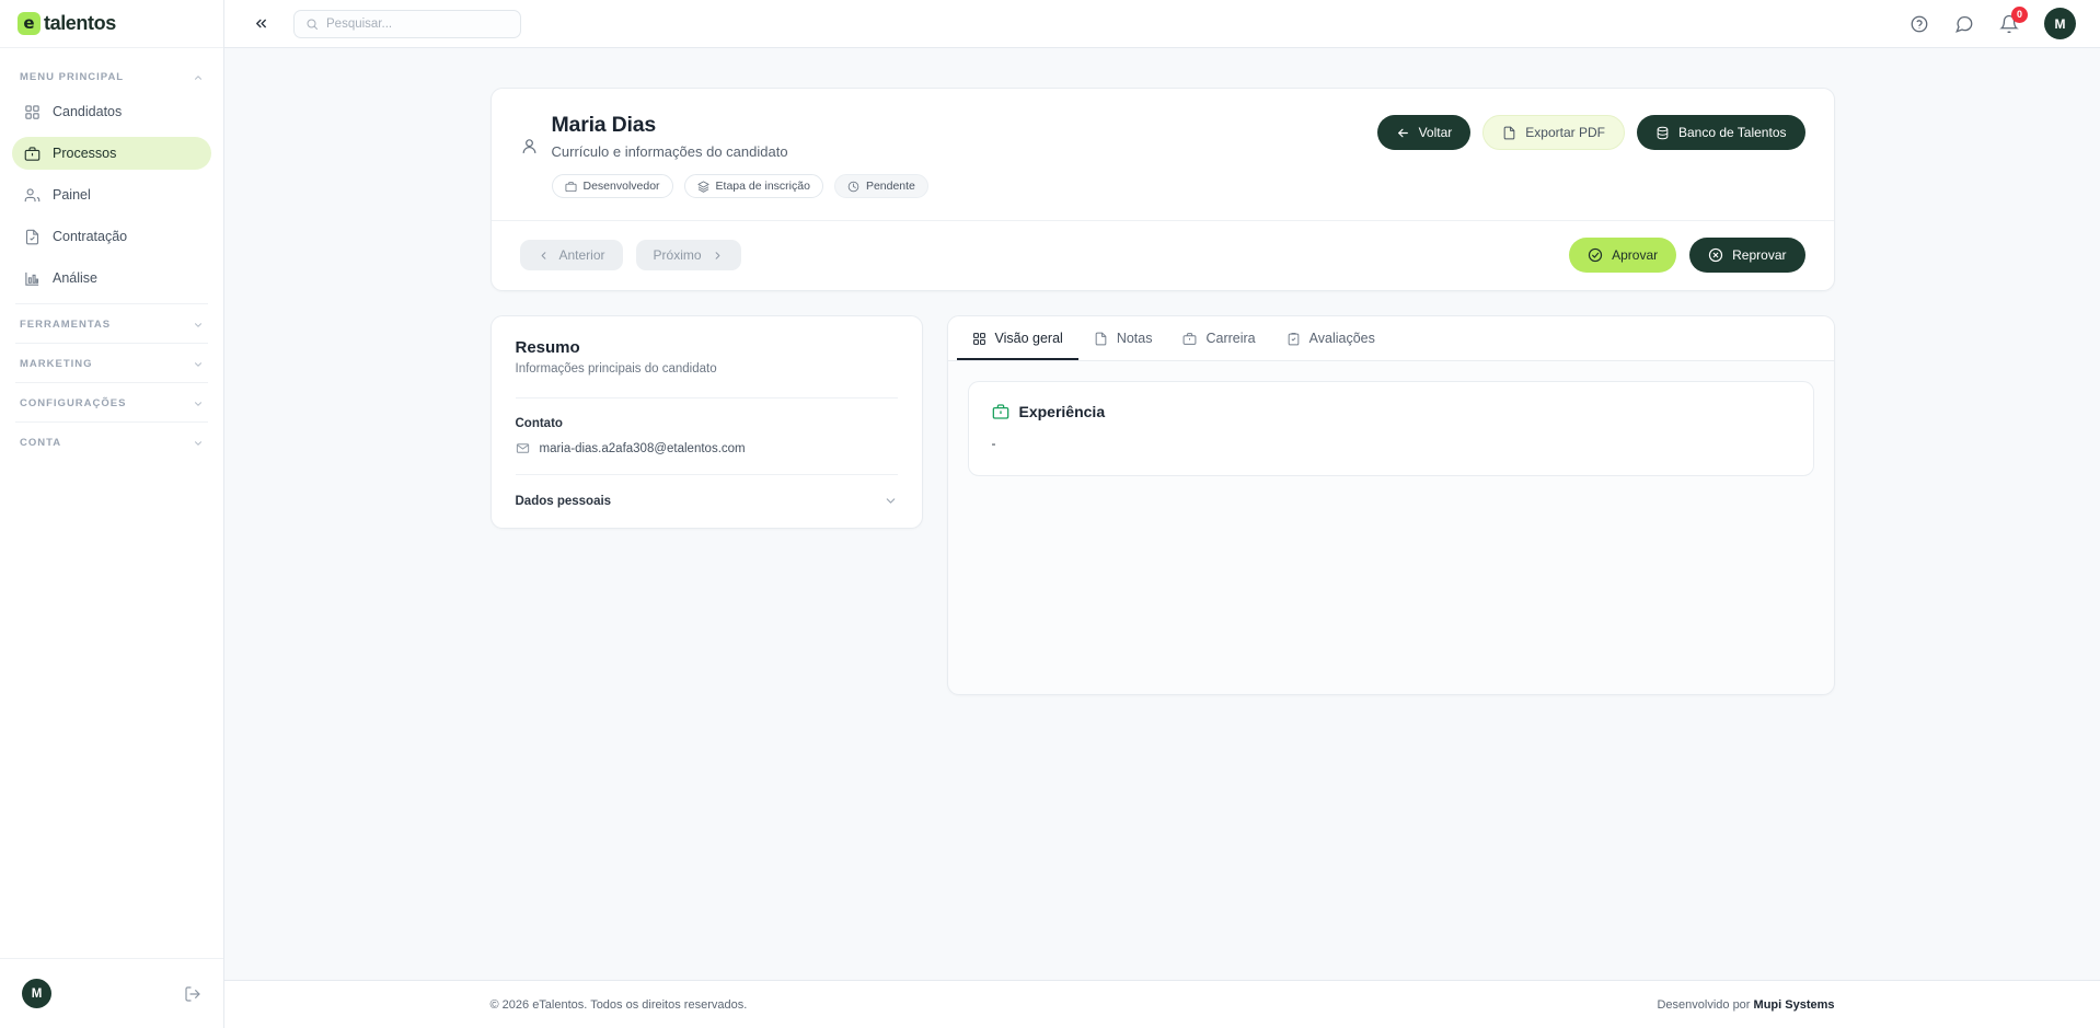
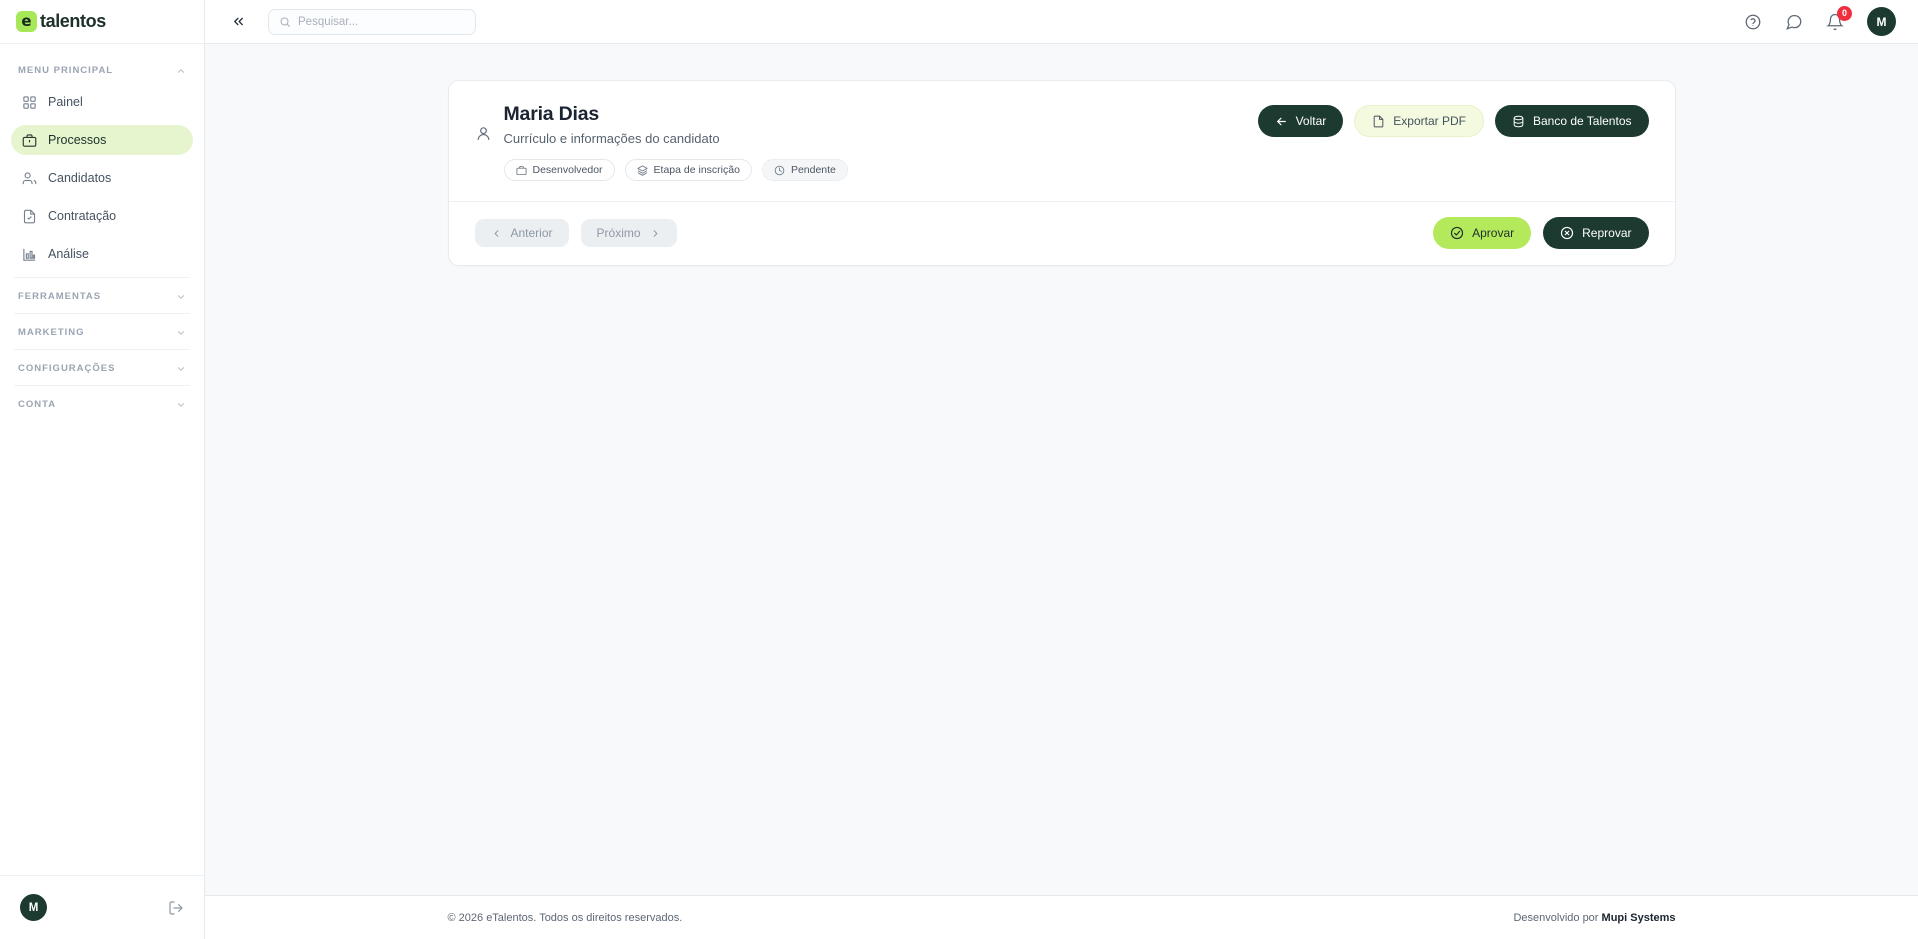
  e
  talentos
  MENU PRINCIPAL
- Candidatos
+ Painel
  Processos
- Painel
+ Candidatos
  Contratação
  Análise
  FERRAMENTAS
  MARKETING
  CONFIGURAÇÕES
  CONTA
  M
  Pesquisar...
  0
  M
  Maria Dias
  Currículo e informações do candidato
  Desenvolvedor
  Etapa de inscrição
  Pendente
  Voltar
  Exportar PDF
  Banco de Talentos
  Anterior
  Próximo
  Aprovar
  Reprovar
- Resumo
- Informações principais do candidato
- Contato
- maria-dias.a2afa308@etalentos.com
- Dados pessoais
- Visão geral
- Notas
- Carreira
- Avaliações
- Experiência
- -
  © 2026 eTalentos. Todos os direitos reservados.
  Desenvolvido por Mupi Systems
